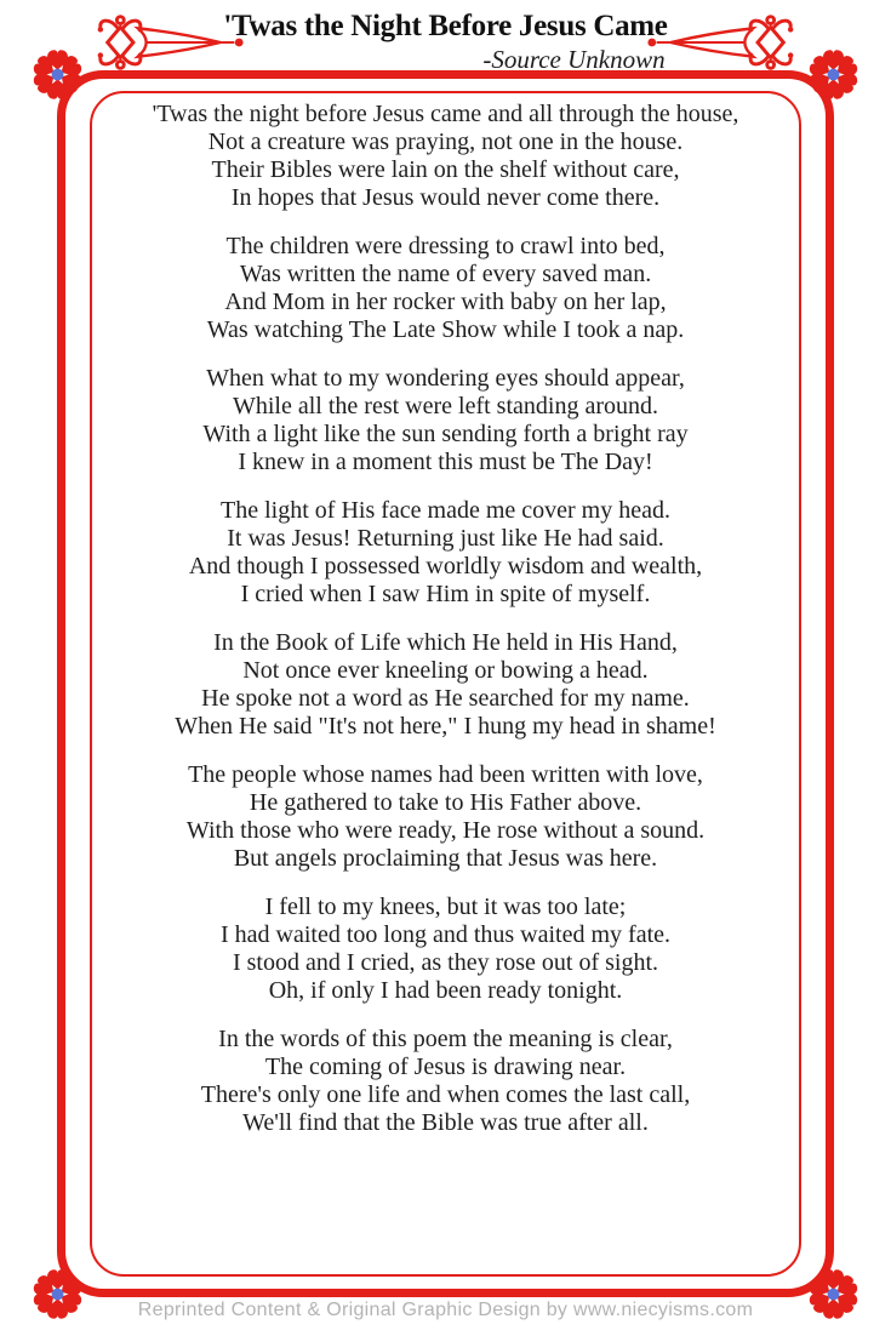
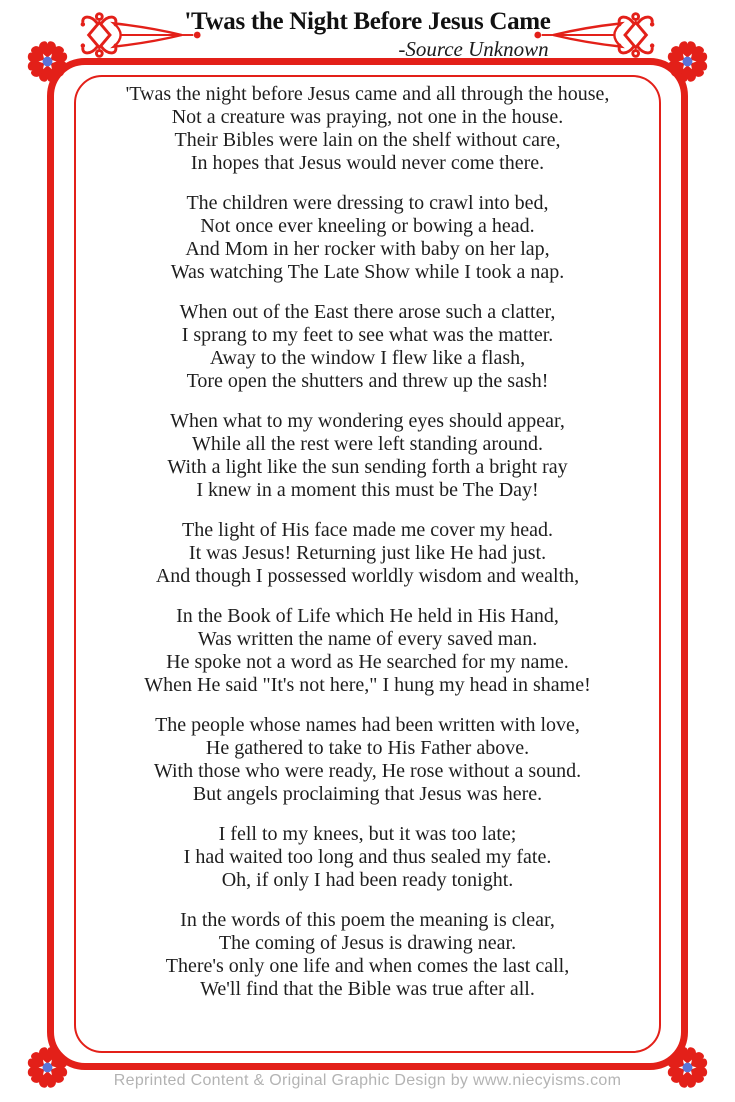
  'Twas the Night Before Jesus Came
  -Source Unknown
  'Twas the night before Jesus came and all through the house,
  Not a creature was praying, not one in the house.
  Their Bibles were lain on the shelf without care,
  In hopes that Jesus would never come there.
  The children were dressing to crawl into bed,
- Was written the name of every saved man.
+ Not once ever kneeling or bowing a head.
  And Mom in her rocker with baby on her lap,
  Was watching The Late Show while I took a nap.
+ When out of the East there arose such a clatter,
+ I sprang to my feet to see what was the matter.
+ Away to the window I flew like a flash,
+ Tore open the shutters and threw up the sash!
  When what to my wondering eyes should appear,
  While all the rest were left standing around.
  With a light like the sun sending forth a bright ray
  I knew in a moment this must be The Day!
  The light of His face made me cover my head.
- It was Jesus! Returning just like He had said.
+ It was Jesus! Returning just like He had just.
  And though I possessed worldly wisdom and wealth,
- I cried when I saw Him in spite of myself.
  In the Book of Life which He held in His Hand,
- Not once ever kneeling or bowing a head.
+ Was written the name of every saved man.
  He spoke not a word as He searched for my name.
  When He said "It's not here," I hung my head in shame!
  The people whose names had been written with love,
  He gathered to take to His Father above.
  With those who were ready, He rose without a sound.
  But angels proclaiming that Jesus was here.
  I fell to my knees, but it was too late;
- I had waited too long and thus waited my fate.
+ I had waited too long and thus sealed my fate.
- I stood and I cried, as they rose out of sight.
  Oh, if only I had been ready tonight.
  In the words of this poem the meaning is clear,
  The coming of Jesus is drawing near.
  There's only one life and when comes the last call,
  We'll find that the Bible was true after all.
  Reprinted Content & Original Graphic Design by www.niecyisms.com
